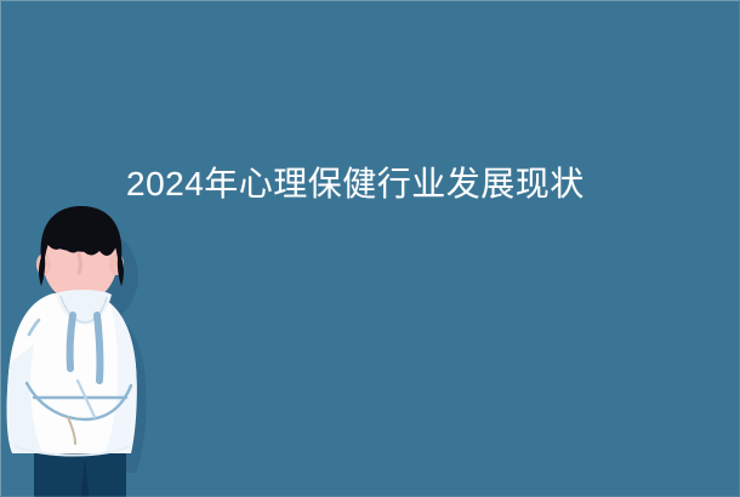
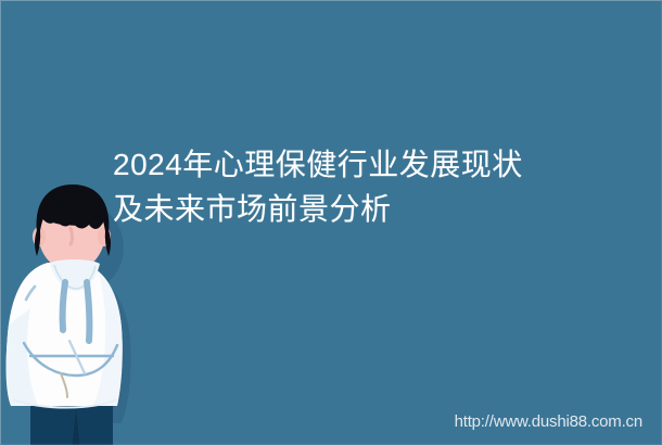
  2024年心理保健行业发展现状
+ 及未来市场前景分析
+ http://www.dushi88.com.cn
